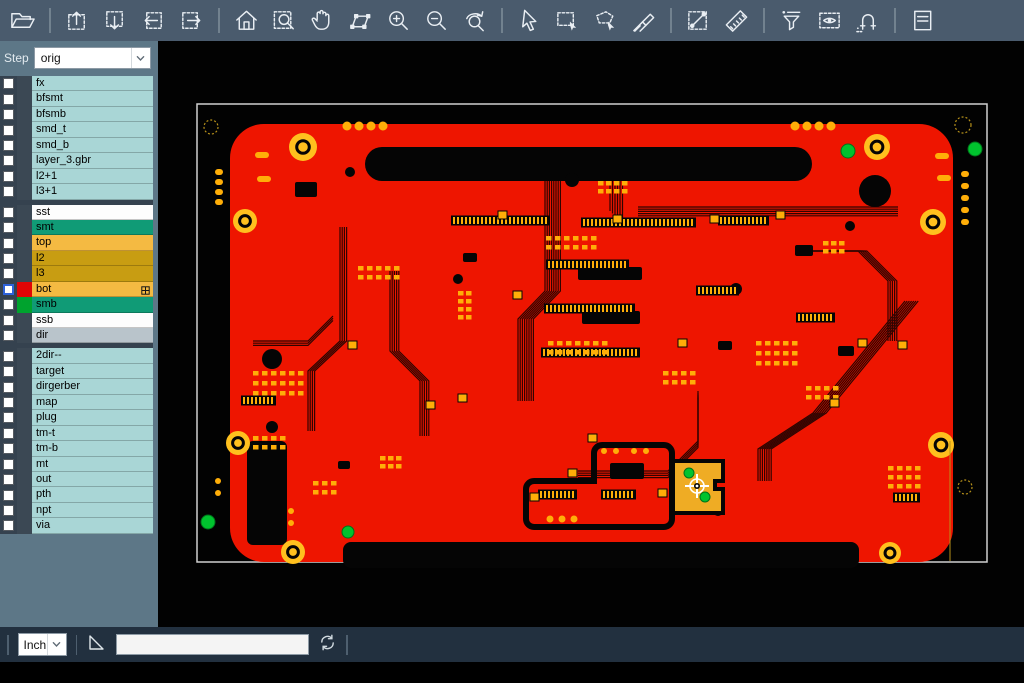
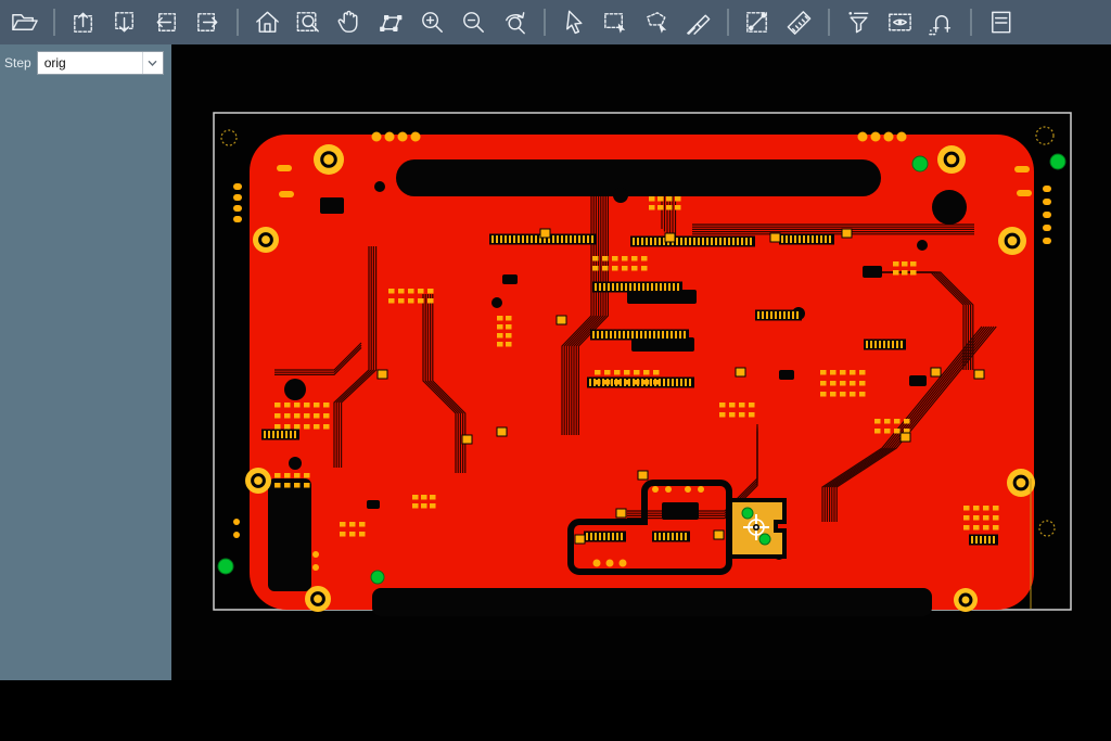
  Step
  orig
- fx
- bfsmt
- bfsmb
- smd_t
- smd_b
- layer_3.gbr
- l2+1
- l3+1
- sst
- smt
- top
- l2
- l3
- bot
- smb
- ssb
- dir
- 2dir--
- target
- dirgerber
- map
- plug
- tm-t
- tm-b
- mt
- out
- pth
- npt
- via
- Inch
